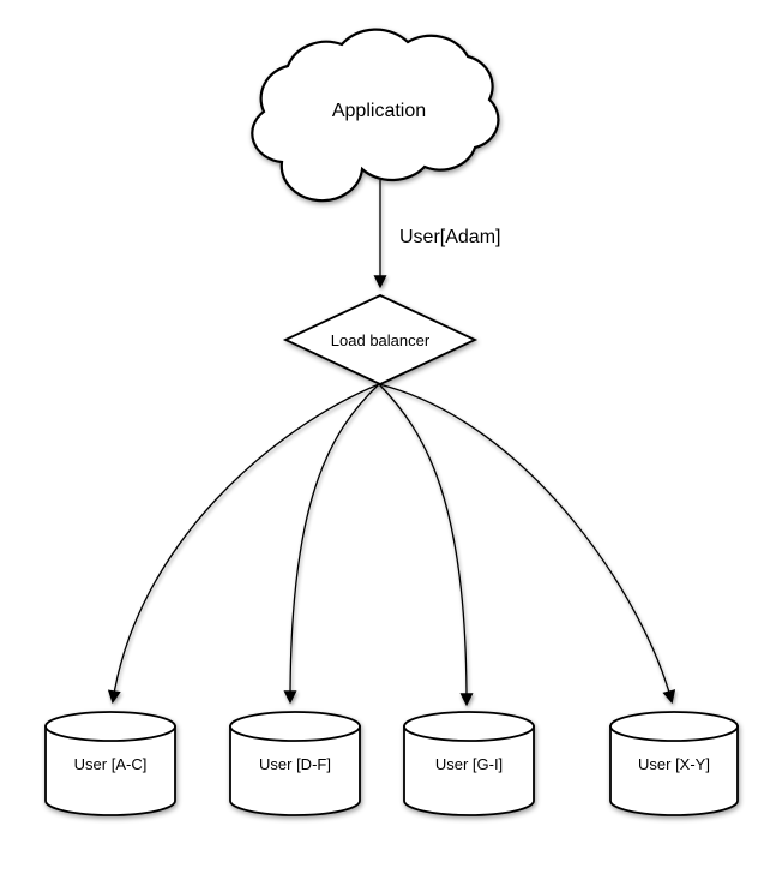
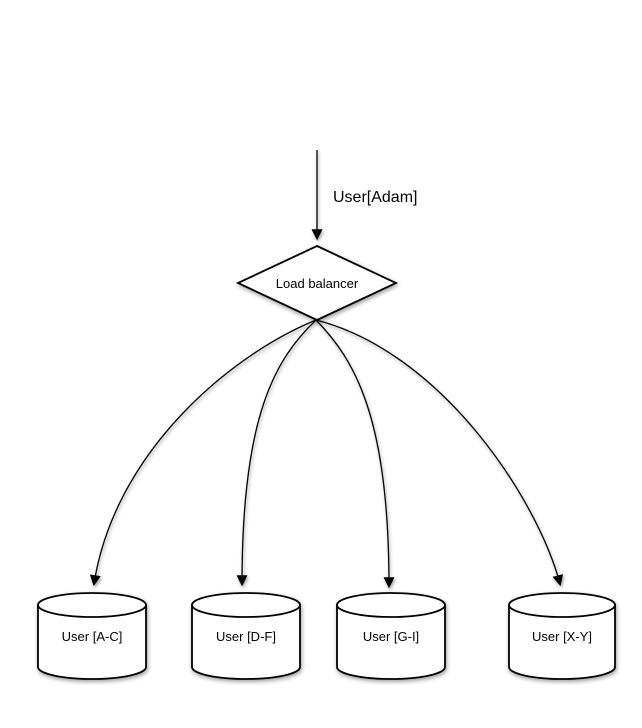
  User[Adam]
- Application
  Load balancer
  User [A-C]
  User [D-F]
  User [G-I]
  User [X-Y]
